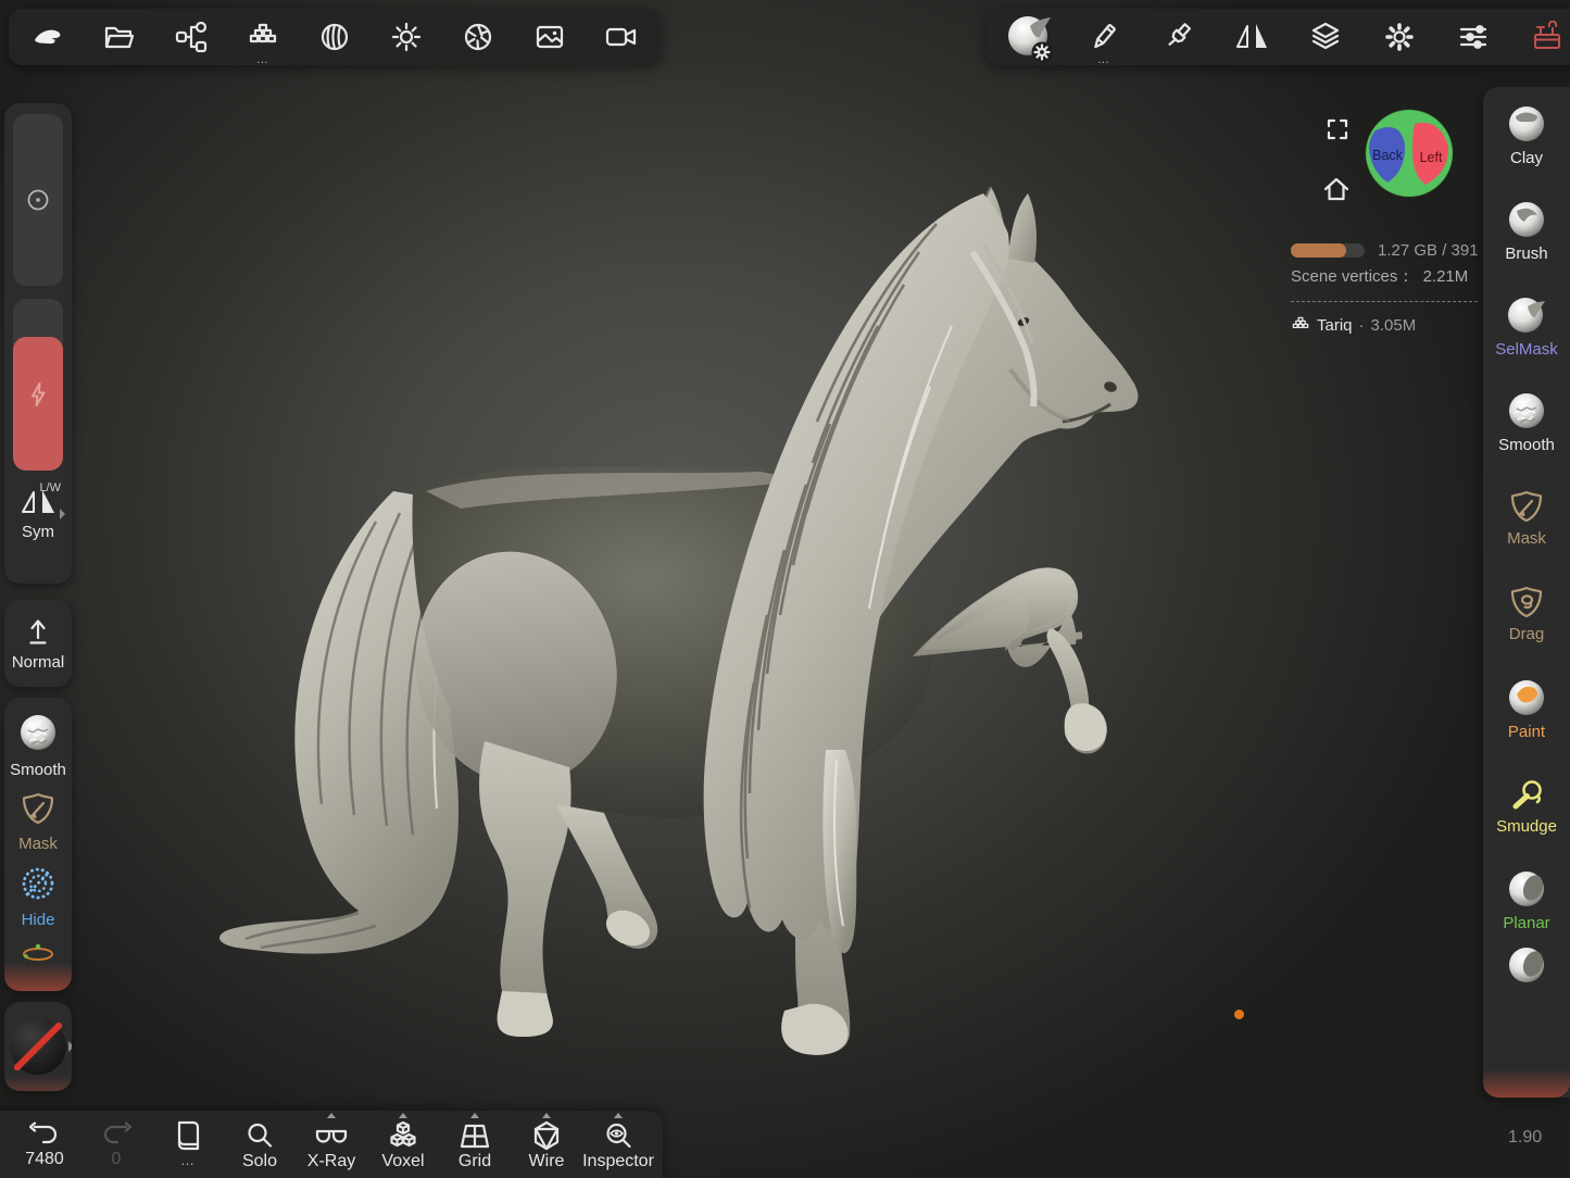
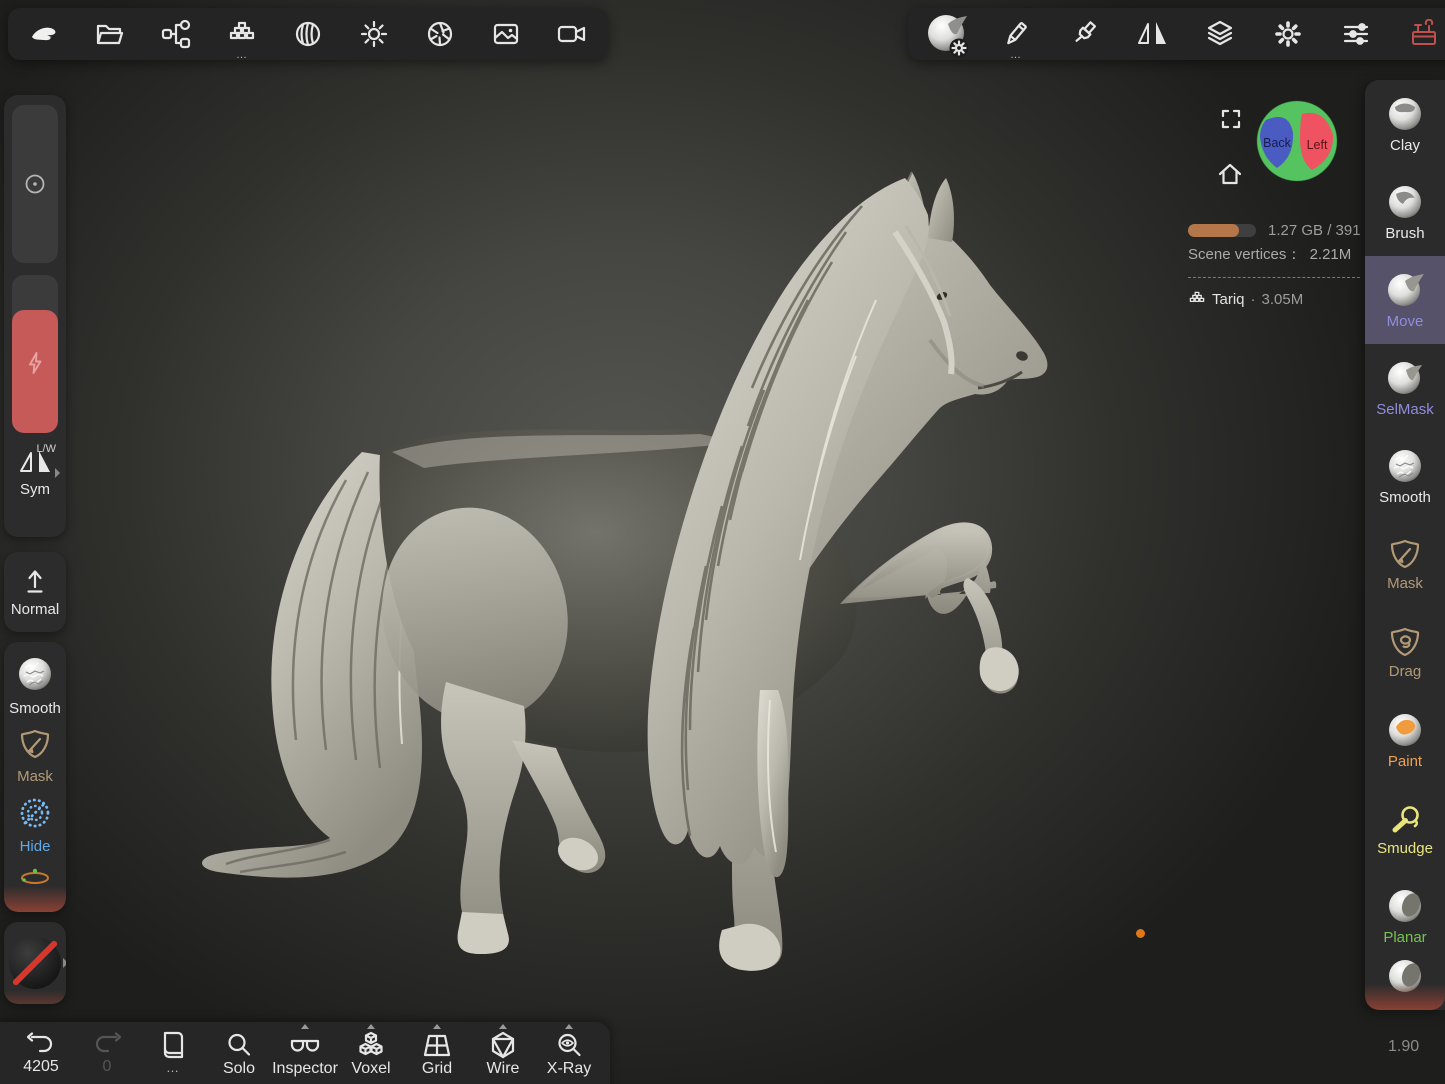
  1.90
  …
  …
  Back
  Left
  1.27 GB / 391
  Scene vertices： 2.21M
  Tariq
  ·
  3.05M
  L/W
  Sym
  Normal
  Smooth
  Mask
  Hide
  Clay
  Brush
+ Move
  SelMask
  Smooth
  Mask
  Drag
  Paint
  Smudge
  Planar
- 7480
+ 4205
  0
  …
  Solo
- X-Ray
+ Inspector
  Voxel
  Grid
  Wire
- Inspector
+ X-Ray
